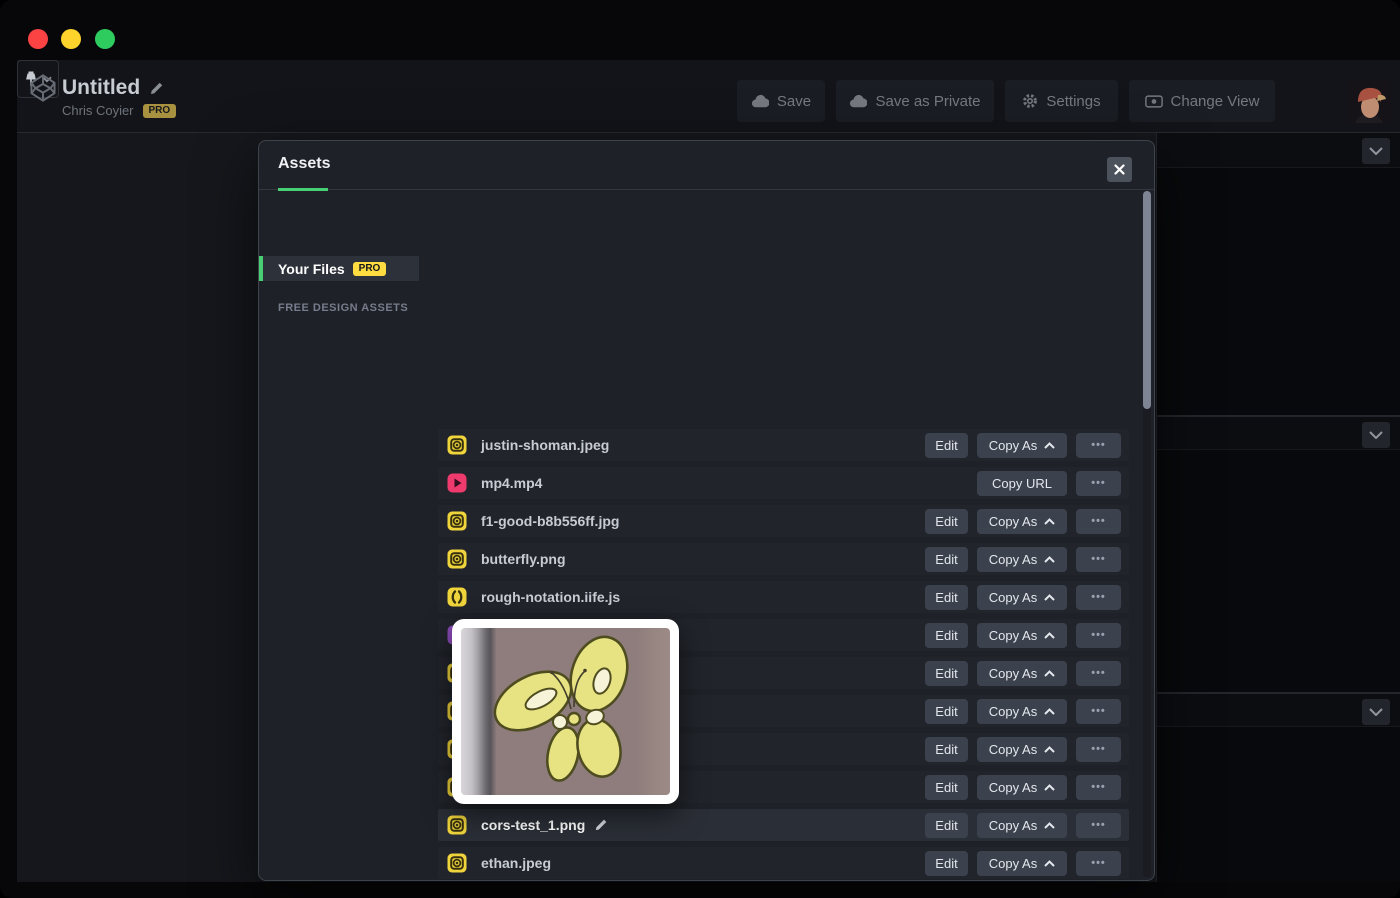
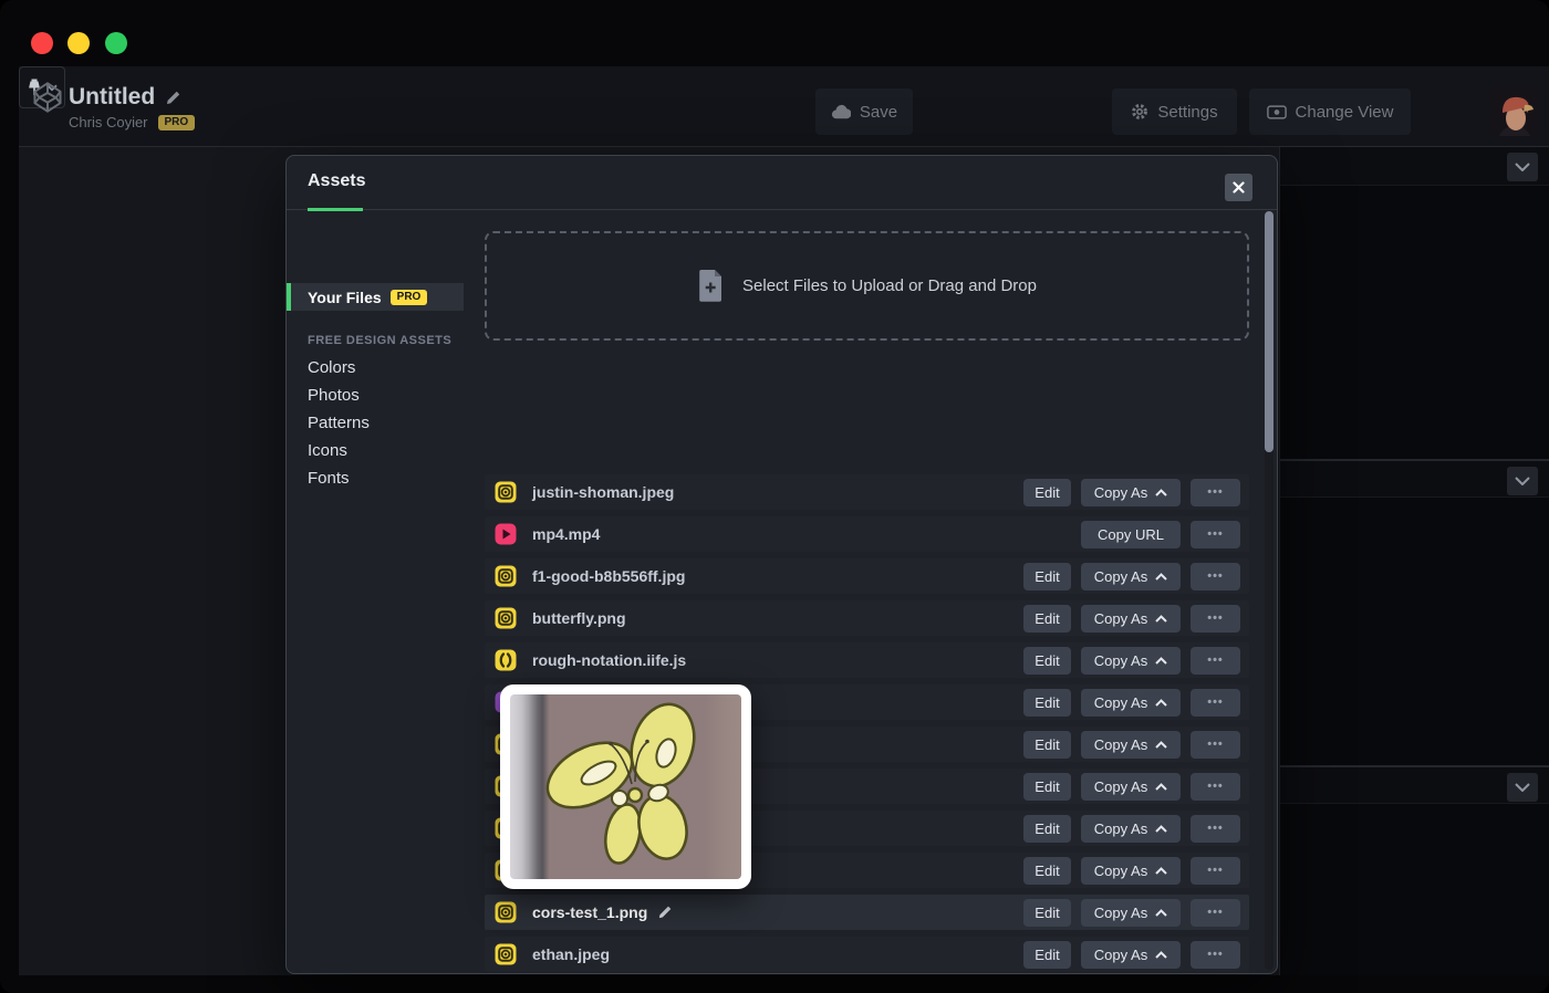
  Untitled
  Chris Coyier
  PRO
  Save
- Save as Private
  Settings
  Change View
  Assets
  Your Files
  PRO
  FREE DESIGN ASSETS
+ Colors
+ Photos
+ Patterns
+ Icons
+ Fonts
+ Select Files to Upload or Drag and Drop
  justin-shoman.jpeg
  Edit
  Copy As
  •••
  mp4.mp4
  Copy URL
  •••
  f1-good-b8b556ff.jpg
  Edit
  Copy As
  •••
  butterfly.png
  Edit
  Copy As
  •••
  rough-notation.iife.js
  Edit
  Copy As
  •••
  Edit
  Copy As
  •••
  Edit
  Copy As
  •••
  Edit
  Copy As
  •••
  Edit
  Copy As
  •••
  Edit
  Copy As
  •••
  cors-test_1.png
  Edit
  Copy As
  •••
  ethan.jpeg
  Edit
  Copy As
  •••
